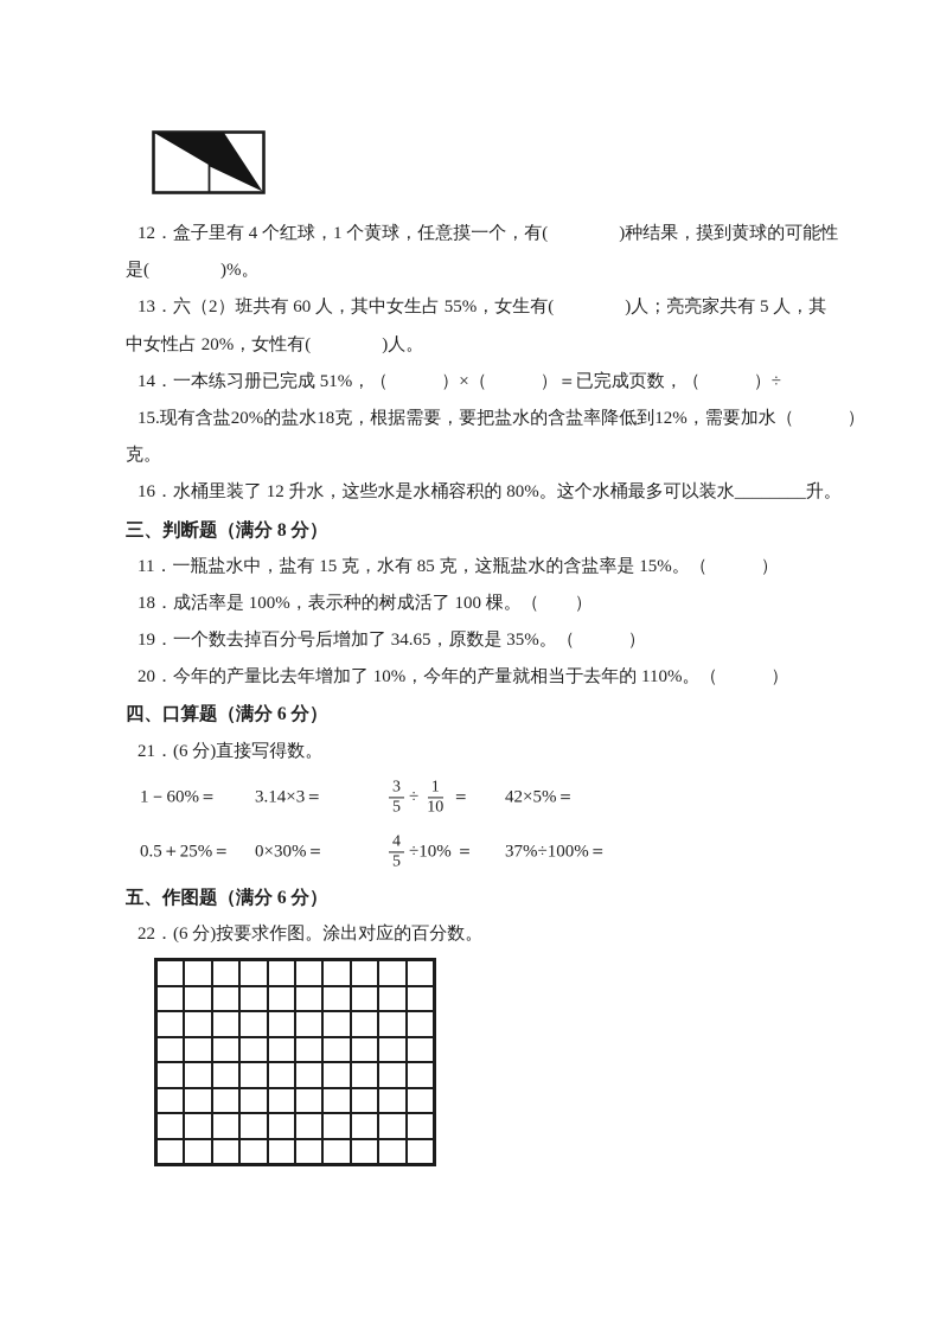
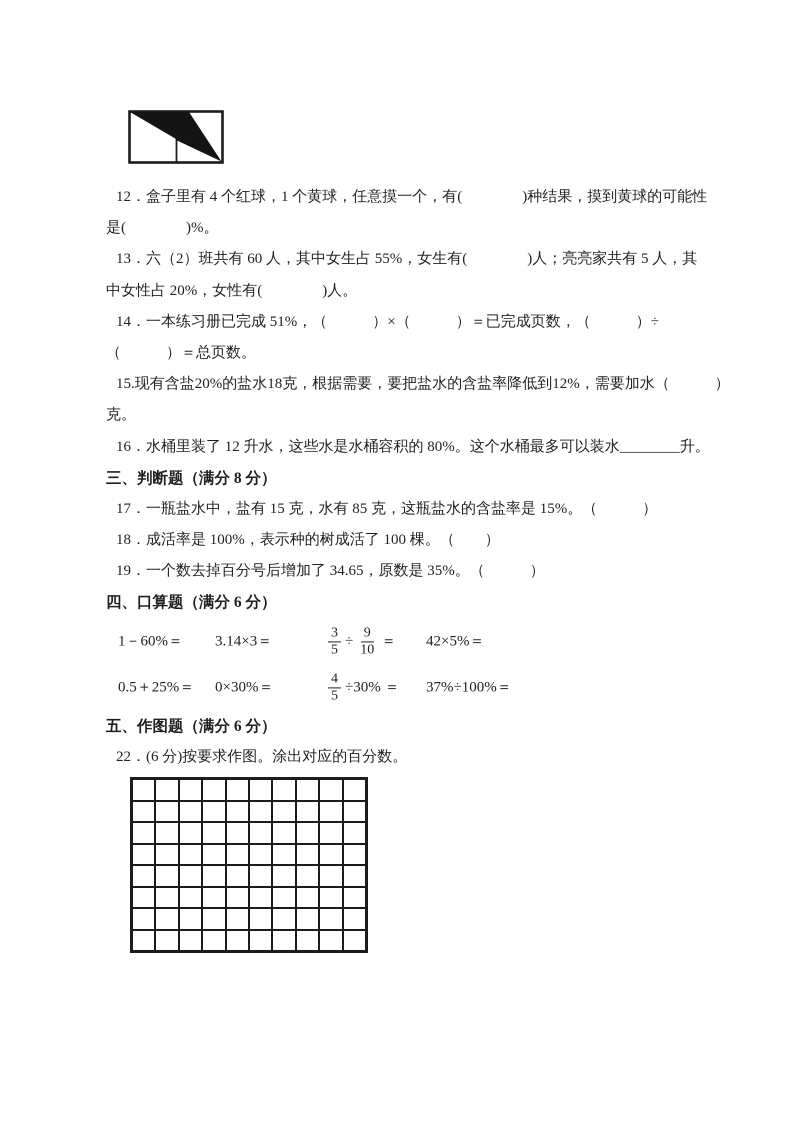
  12．盒子里有 4 个红球，1 个黄球，任意摸一个，有( )种结果，摸到黄球的可能性
  是( )%。
  13．六（2）班共有 60 人，其中女生占 55%，女生有( )人；亮亮家共有 5 人，其
  中女性占 20%，女性有( )人。
  14．一本练习册已完成 51%，（ ）×（ ）＝已完成页数，（ ）÷
+ （ ）＝总页数。
  15.现有含盐20%的盐水18克，根据需要，要把盐水的含盐率降低到12%，需要加水（ ）
  克。
  16．水桶里装了 12 升水，这些水是水桶容积的 80%。这个水桶最多可以装水________升。
  三、判断题（满分 8 分）
- 11．一瓶盐水中，盐有 15 克，水有 85 克，这瓶盐水的含盐率是 15%。（ ）
+ 17．一瓶盐水中，盐有 15 克，水有 85 克，这瓶盐水的含盐率是 15%。（ ）
  18．成活率是 100%，表示种的树成活了 100 棵。（ ）
  19．一个数去掉百分号后增加了 34.65，原数是 35%。（ ）
- 20．今年的产量比去年增加了 10%，今年的产量就相当于去年的 110%。（ ）
  四、口算题（满分 6 分）
- 21．(6 分)直接写得数。
  1－60%＝
  3.14×3＝
  3
  5
  ÷
- 1
+ 9
  10
  ＝
  42×5%＝
  0.5＋25%＝
  0×30%＝
  4
  5
- ÷10% ＝
+ ÷30% ＝
  37%÷100%＝
  五、作图题（满分 6 分）
  22．(6 分)按要求作图。涂出对应的百分数。
